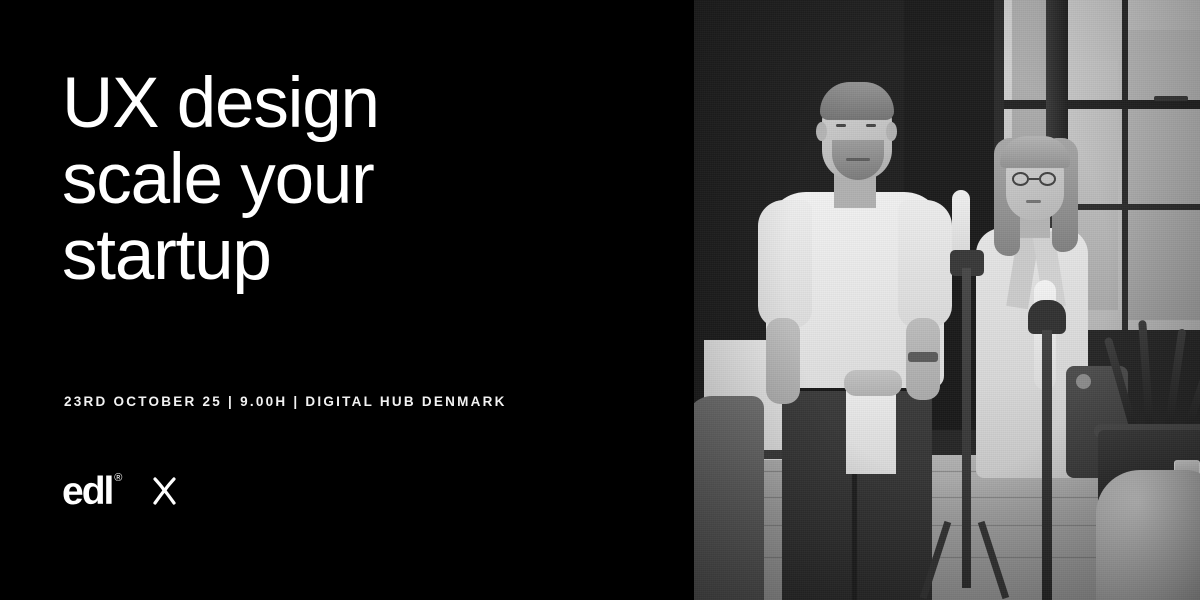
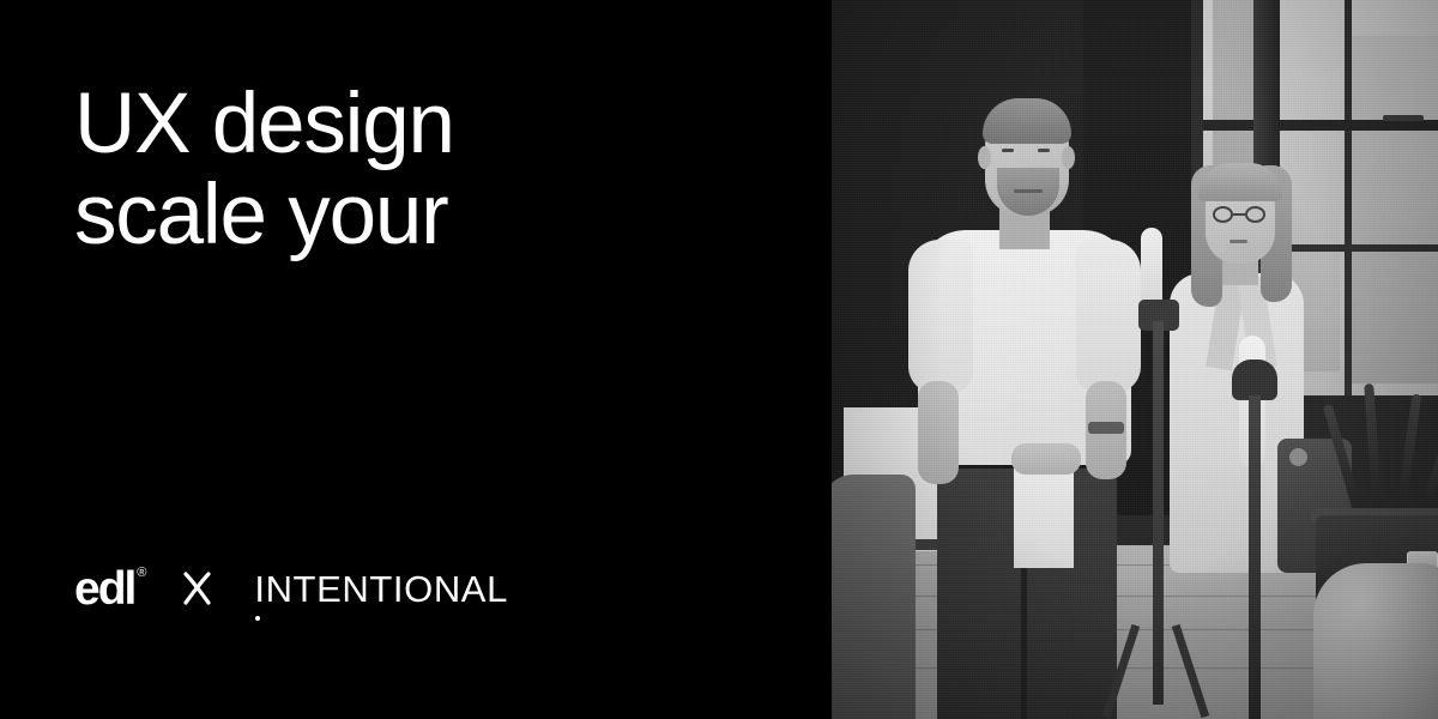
  UX design
  scale your
- startup
- 23RD OCTOBER 25 | 9.00H | DIGITAL HUB DENMARK
  edl
  ®
+ INTENTIONAL
